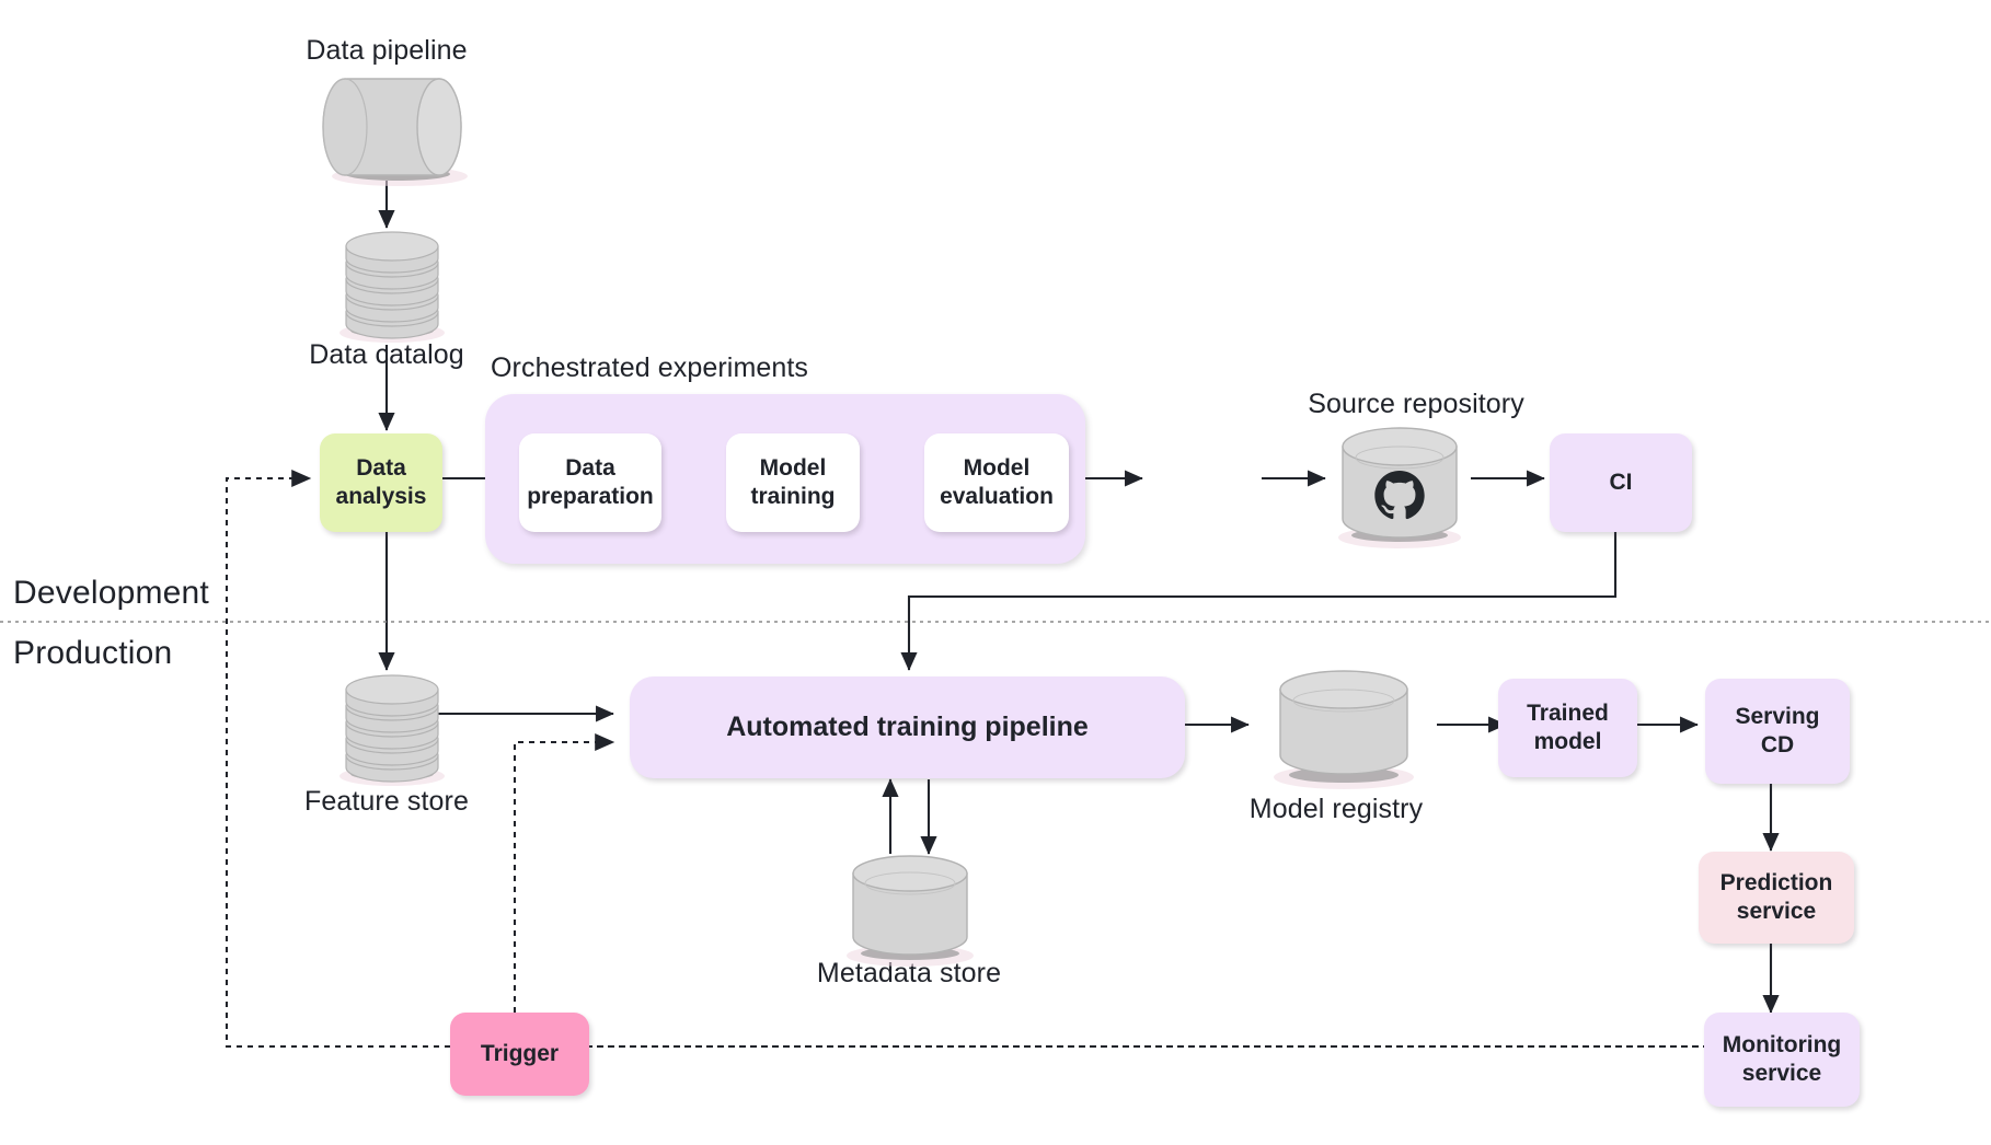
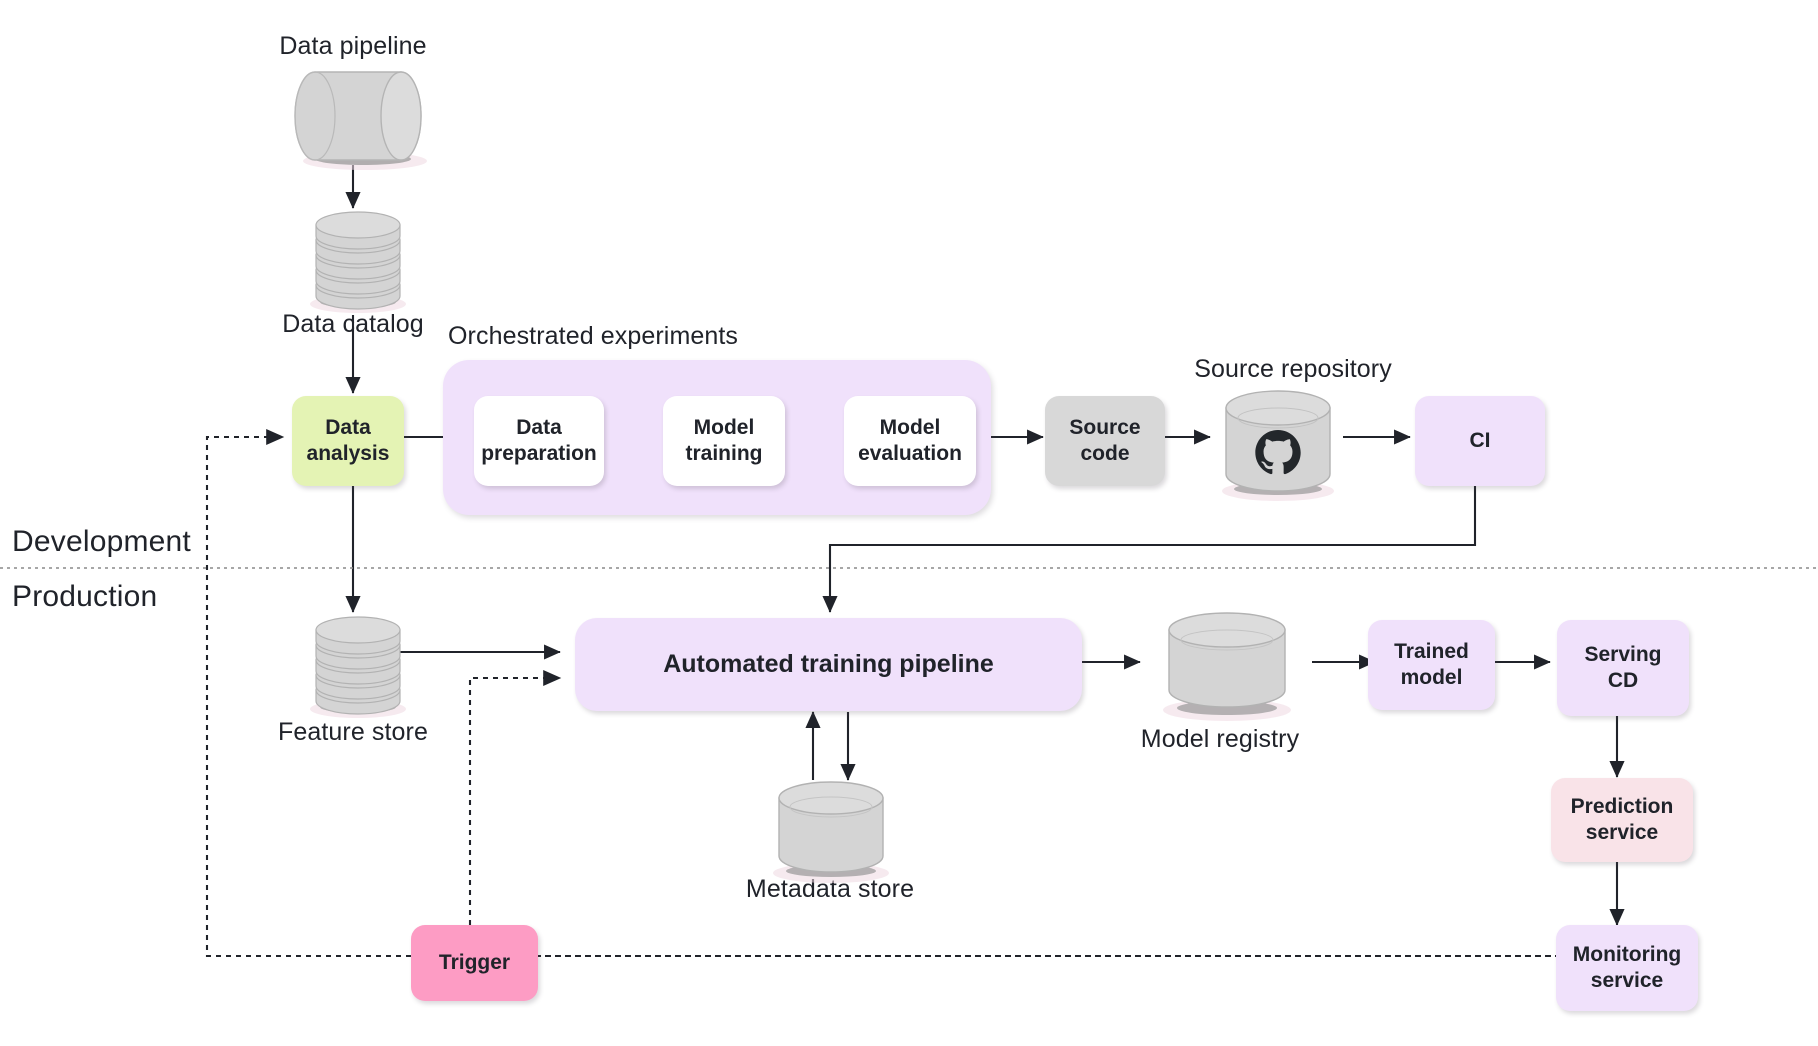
  Development
  Production
  Data pipeline
  Data catalog
  Orchestrated experiments
  Source repository
  Feature store
  Metadata store
  Model registry
  Data
  analysis
  Data
  preparation
  Model
  training
  Model
  evaluation
+ Source
+ code
  CI
  Automated training pipeline
  Trained
  model
  Serving
  CD
  Prediction
  service
  Monitoring
  service
  Trigger
